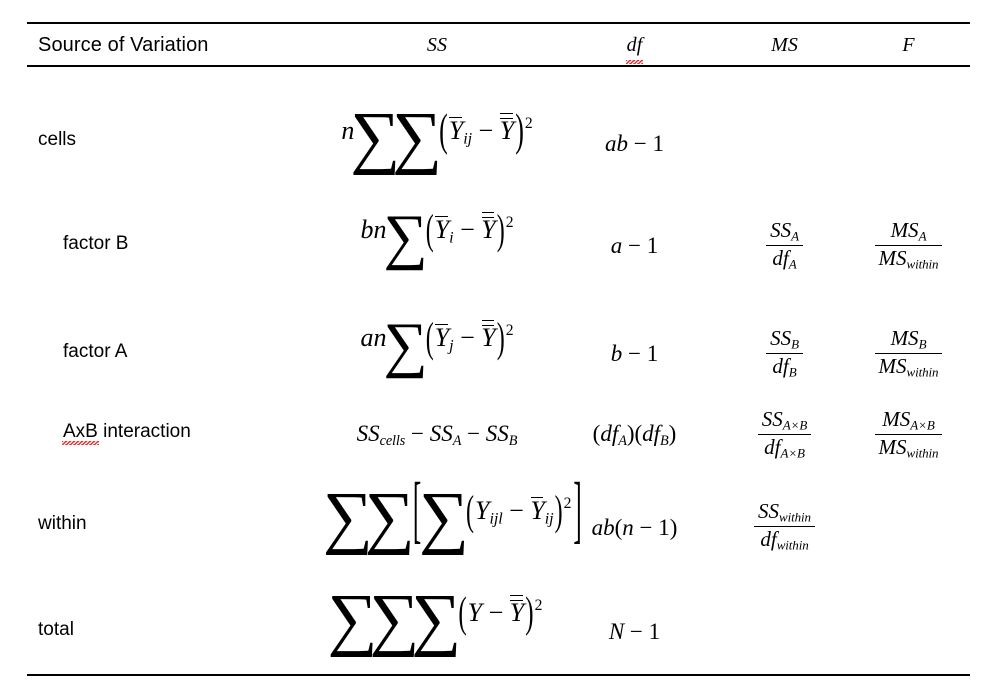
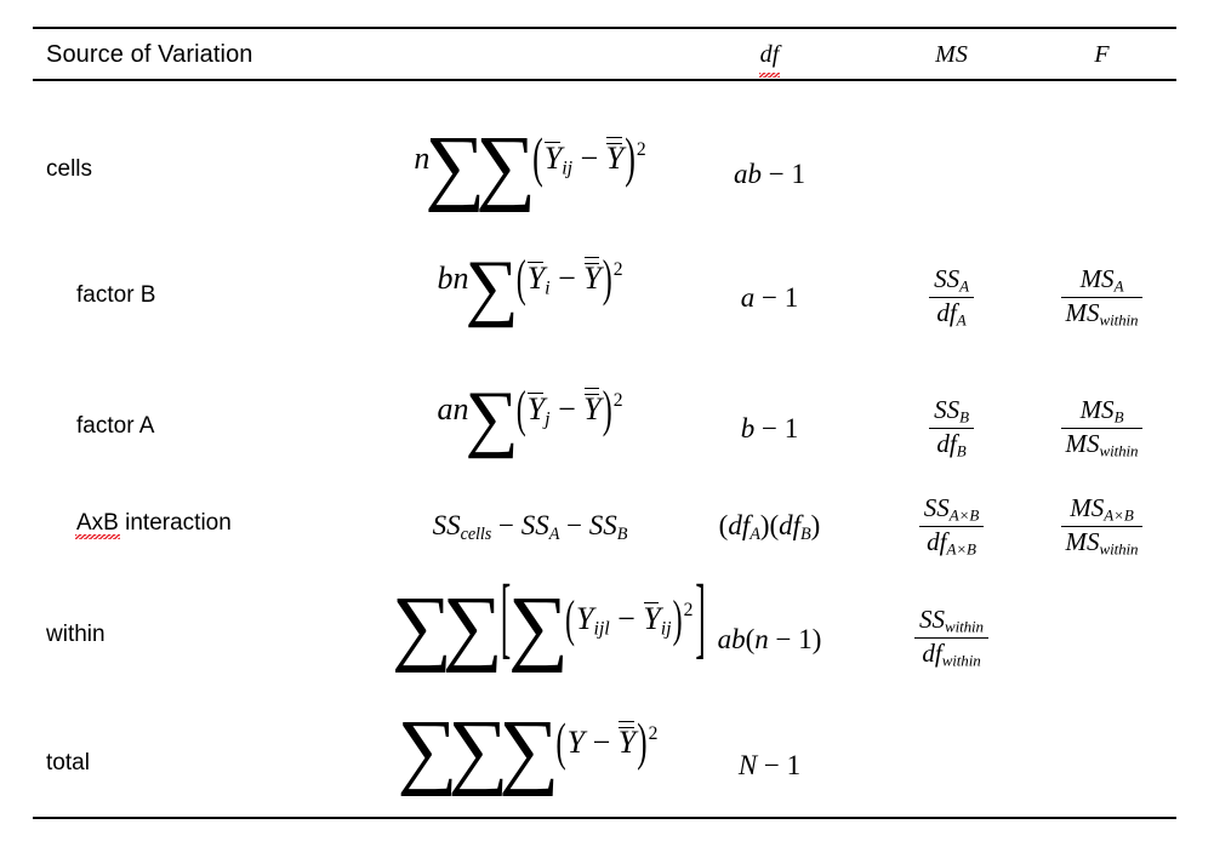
  Source of Variation
- SS
  df
  MS
  F
  cells
  n∑∑(Yij − Y)2
  ab − 1
  factor B
  bn∑(Yi − Y)2
  a − 1
  SSA
  dfA
  MSA
  MSwithin
  factor A
  an∑(Yj − Y)2
  b − 1
  SSB
  dfB
  MSB
  MSwithin
  AxB interaction
  SScells − SSA − SSB
  (dfA)(dfB)
  SSA×B
  dfA×B
  MSA×B
  MSwithin
  within
  ∑∑[∑(Yijl − Yij)2]
  ab(n − 1)
  SSwithin
  dfwithin
  total
  ∑∑∑(Y − Y)2
  N − 1
